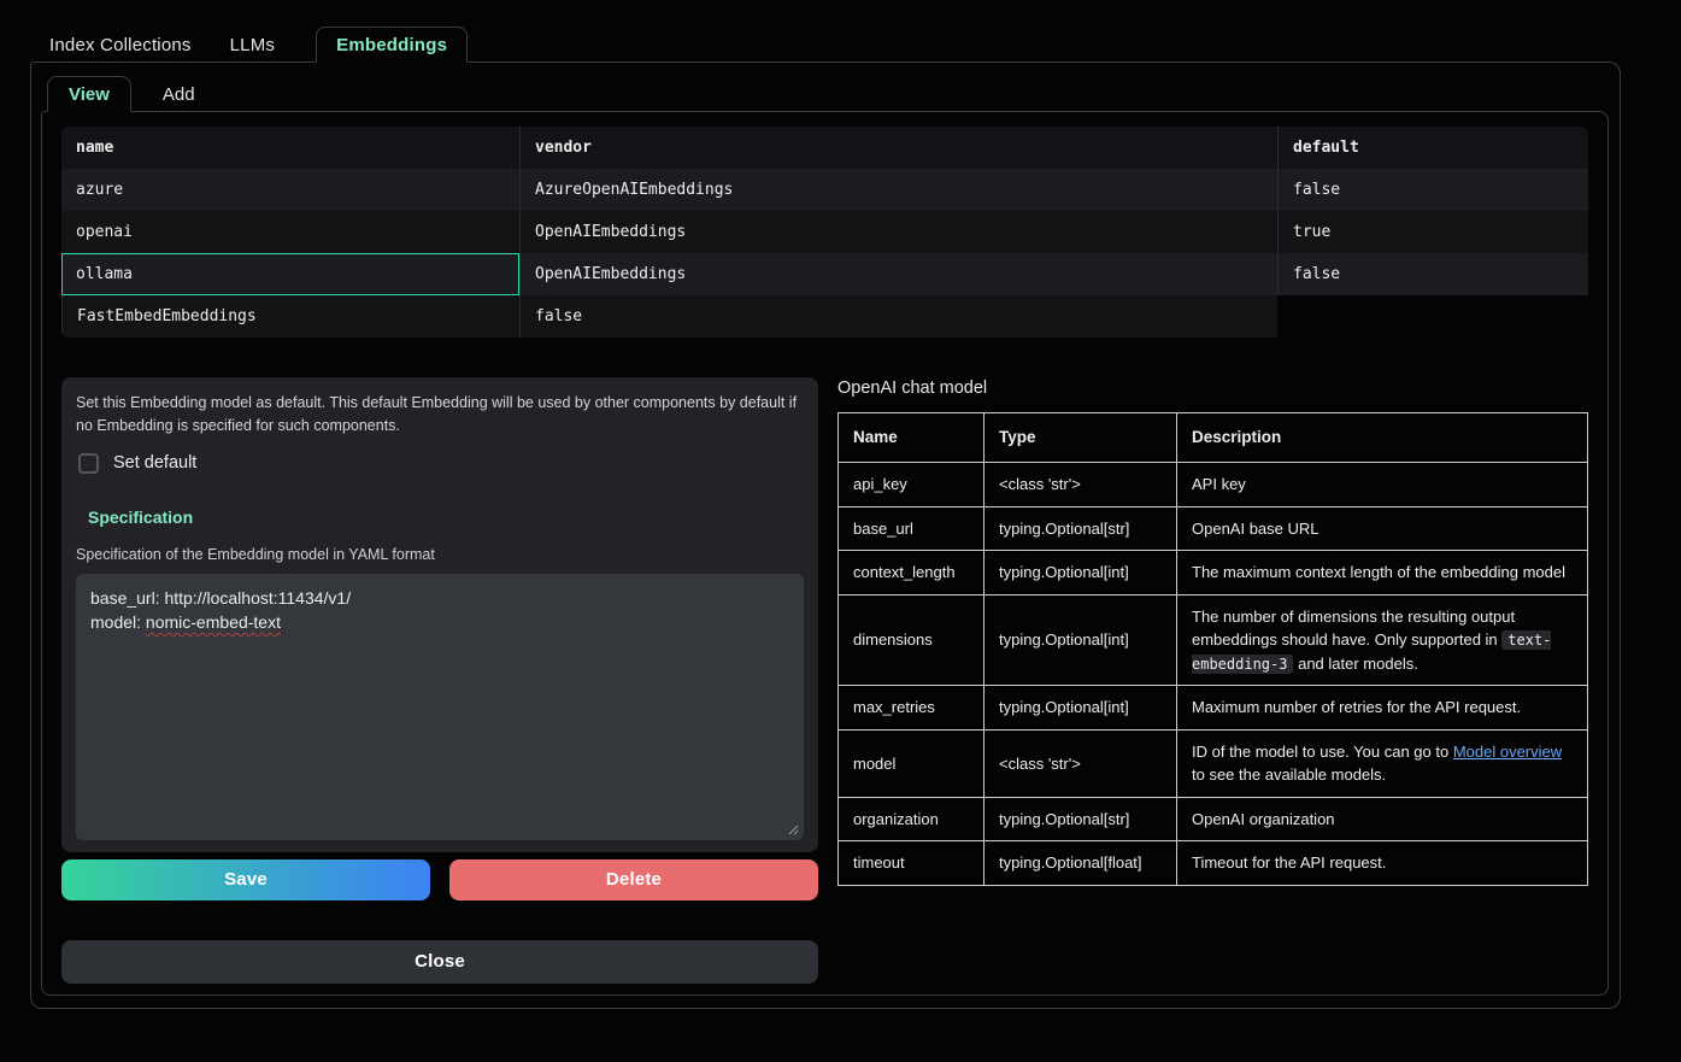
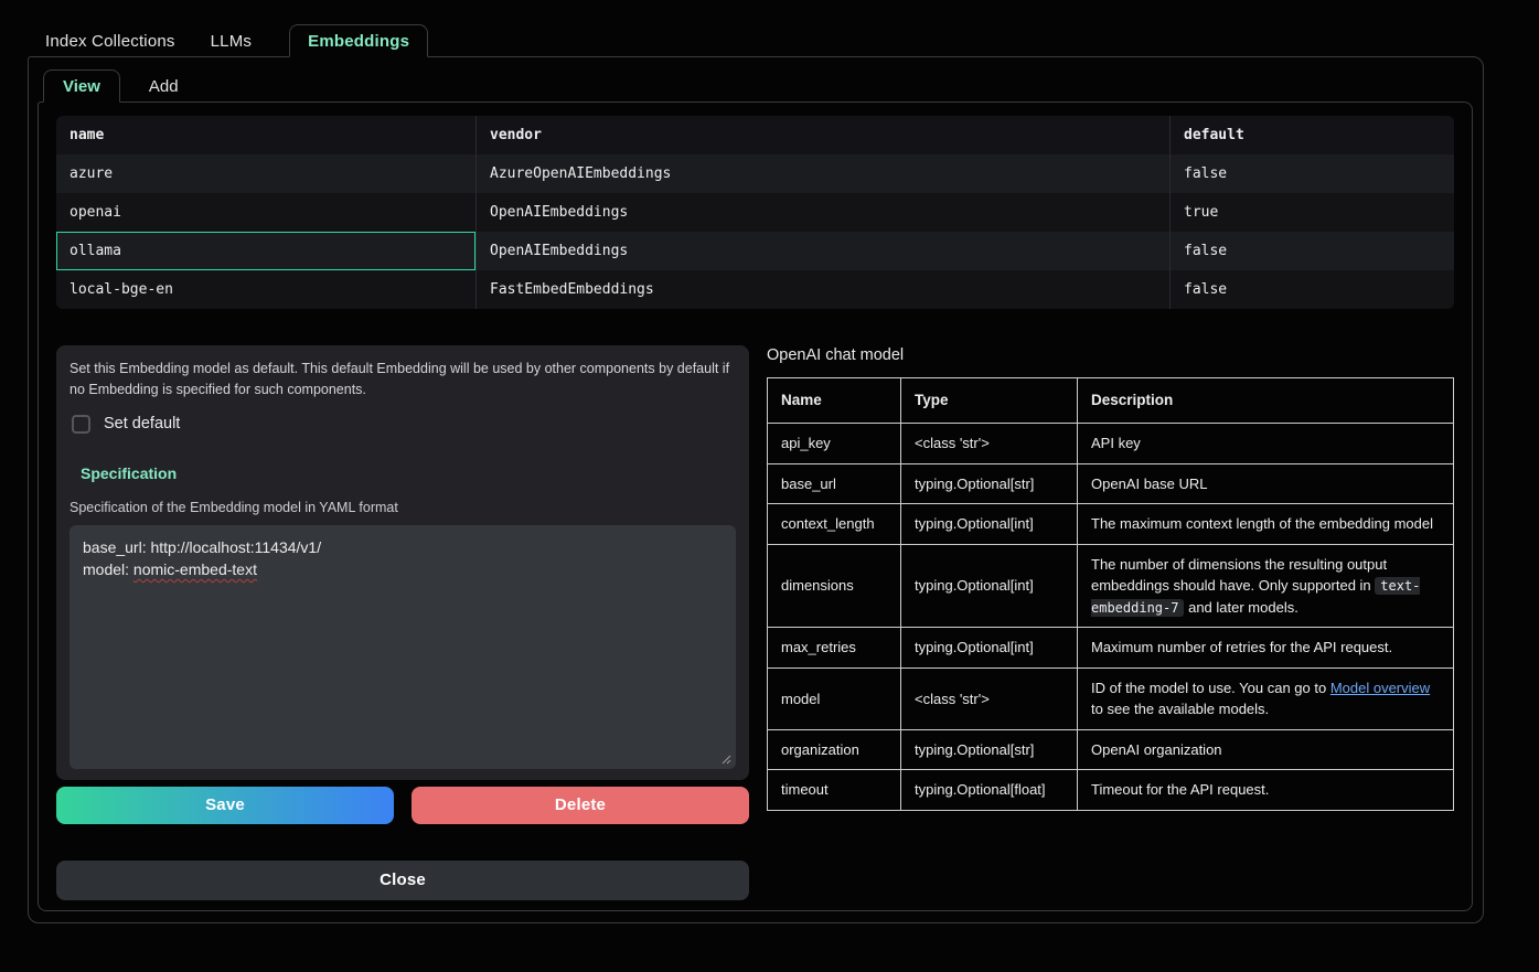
  Index Collections
  LLMs
  Embeddings
  View
  Add
  name
  vendor
  default
  azure
  AzureOpenAIEmbeddings
  false
  openai
  OpenAIEmbeddings
  true
  ollama
  OpenAIEmbeddings
  false
+ local-bge-en
  FastEmbedEmbeddings
  false
  Set this Embedding model as default. This default Embedding will be used by other components by default if no Embedding is specified for such components.
  Set default
  Specification
  Specification of the Embedding model in YAML format
  base_url: http://localhost:11434/v1/
  model: nomic-embed-text
  Save
  Delete
  Close
  OpenAI chat model
  Name	Type	Description
  api_key	<class 'str'>	API key
  base_url	typing.Optional[str]	OpenAI base URL
  context_length	typing.Optional[int]	The maximum context length of the embedding model
- dimensions	typing.Optional[int]	The number of dimensions the resulting output embeddings should have. Only supported in text-embedding-3 and later models.
+ dimensions	typing.Optional[int]	The number of dimensions the resulting output embeddings should have. Only supported in text-embedding-7 and later models.
  max_retries	typing.Optional[int]	Maximum number of retries for the API request.
  model	<class 'str'>	ID of the model to use. You can go to Model overview to see the available models.
  organization	typing.Optional[str]	OpenAI organization
  timeout	typing.Optional[float]	Timeout for the API request.
